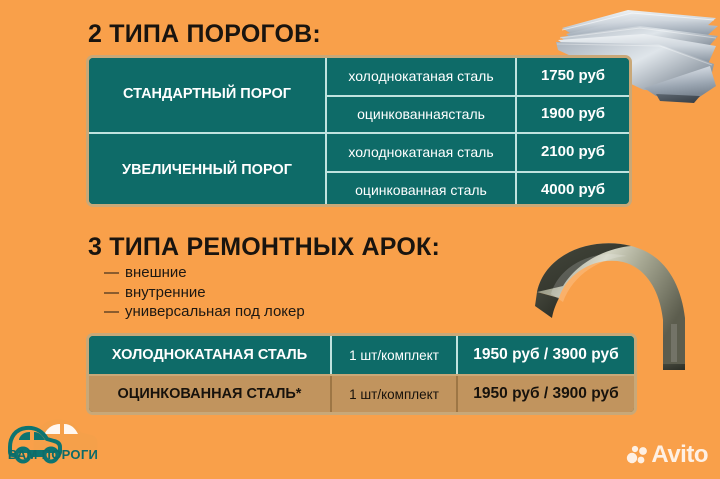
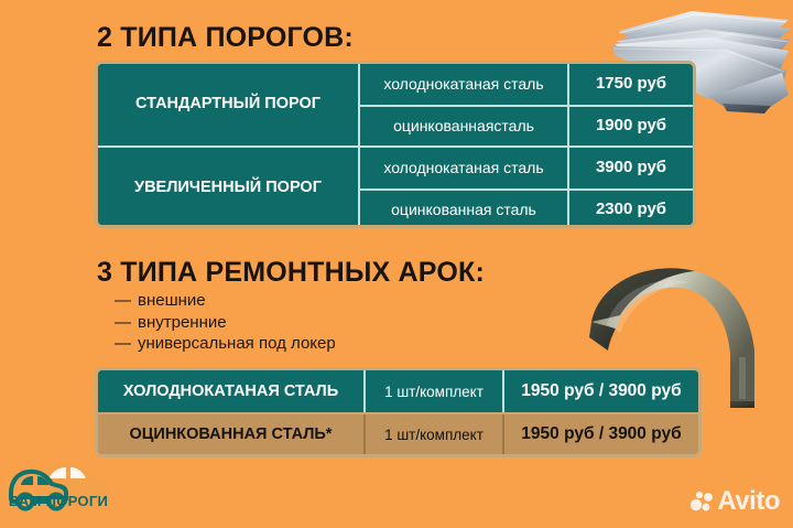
  2 ТИПА ПОРОГОВ:
  СТАНДАРТНЫЙ ПОРОГ
  холоднокатаная сталь
  1750 руб
  оцинкованнаясталь
  1900 руб
  УВЕЛИЧЕННЫЙ ПОРОГ
  холоднокатаная сталь
- 2100 руб
+ 3900 руб
  оцинкованная сталь
- 4000 руб
+ 2300 руб
  3 ТИПА РЕМОНТНЫХ АРОК:
  — внешние
  — внутренние
  — универсальная под локер
  ХОЛОДНОКАТАНАЯ СТАЛЬ
  1 шт/комплект
  1950 руб / 3900 руб
  ОЦИНКОВАННАЯ СТАЛЬ*
  1 шт/комплект
  1950 руб / 3900 руб
  ВАМ ПОРОГИ
  Avito
